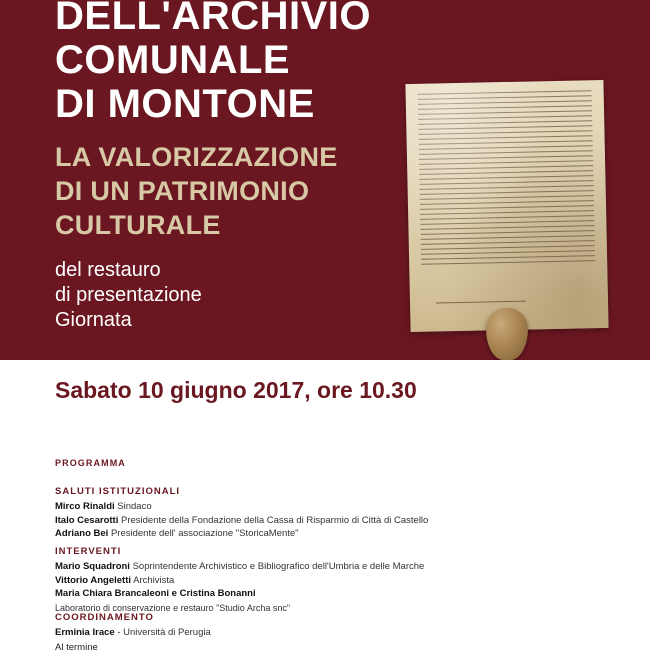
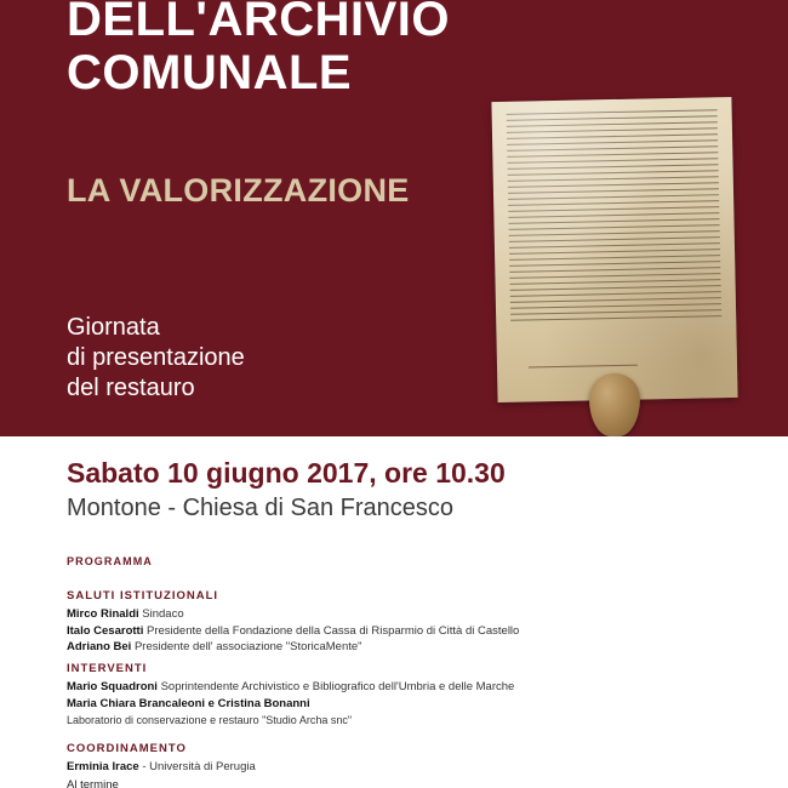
  DELL'ARCHIVIO
  COMUNALE
- DI MONTONE
  LA VALORIZZAZIONE
- DI UN PATRIMONIO
- CULTURALE
- del restauro
+ Giornata
  di presentazione
- Giornata
+ del restauro
  Sabato 10 giugno 2017, ore 10.30
+ Montone - Chiesa di San Francesco
  PROGRAMMA
  SALUTI ISTITUZIONALI
  Mirco Rinaldi Sindaco
  Italo Cesarotti Presidente della Fondazione della Cassa di Risparmio di Città di Castello
  Adriano Bei Presidente dell' associazione "StoricaMente"
  INTERVENTI
  Mario Squadroni Soprintendente Archivistico e Bibliografico dell'Umbria e delle Marche
- Vittorio Angeletti Archivista
  Maria Chiara Brancaleoni e Cristina Bonanni
  Laboratorio di conservazione e restauro "Studio Archa snc"
  COORDINAMENTO
  Erminia Irace - Università di Perugia
  Al termine
